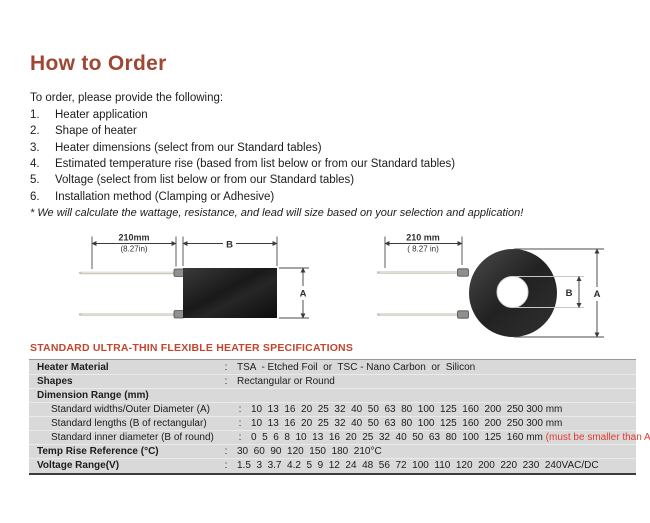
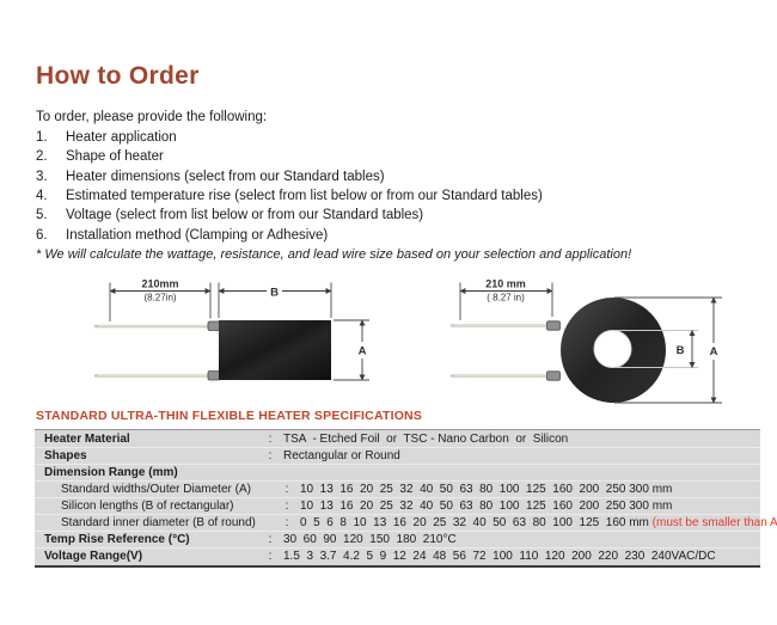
  How to Order
  To order, please provide the following:
  1.
  Heater application
  2.
  Shape of heater
  3.
  Heater dimensions (select from our Standard tables)
  4.
- Estimated temperature rise (based from list below or from our Standard tables)
+ Estimated temperature rise (select from list below or from our Standard tables)
  5.
  Voltage (select from list below or from our Standard tables)
  6.
  Installation method (Clamping or Adhesive)
- * We will calculate the wattage, resistance, and lead will size based on your selection and application!
+ * We will calculate the wattage, resistance, and lead wire size based on your selection and application!
  210mm
  (8.27in)
  B
  A
  210 mm
  ( 8.27 in)
  B
  A
  STANDARD ULTRA-THIN FLEXIBLE HEATER SPECIFICATIONS
  Heater Material
  :
  TSA - Etched Foil or TSC - Nano Carbon or Silicon
  Shapes
  :
  Rectangular or Round
  Dimension Range (mm)
  Standard widths/Outer Diameter (A)
  :
  10 13 16 20 25 32 40 50 63 80 100 125 160 200 250 300 mm
- Standard lengths (B of rectangular)
+ Silicon lengths (B of rectangular)
  :
  10 13 16 20 25 32 40 50 63 80 100 125 160 200 250 300 mm
  Standard inner diameter (B of round)
  :
  0 5 6 8 10 13 16 20 25 32 40 50 63 80 100 125 160 mm (must be smaller than A
  Temp Rise Reference (°C)
  :
  30 60 90 120 150 180 210°C
  Voltage Range(V)
  :
  1.5 3 3.7 4.2 5 9 12 24 48 56 72 100 110 120 200 220 230 240VAC/DC
